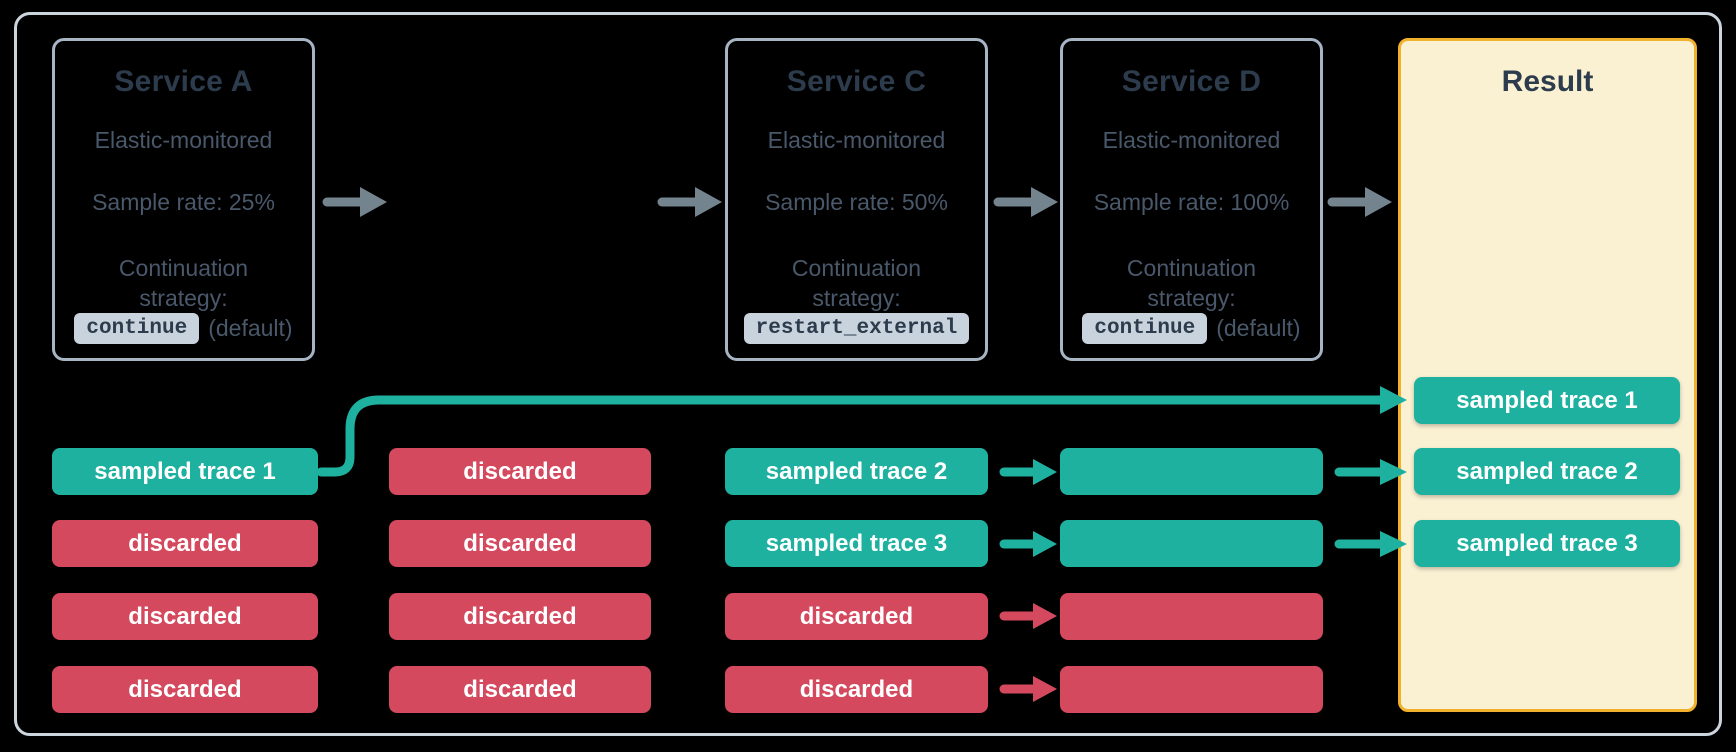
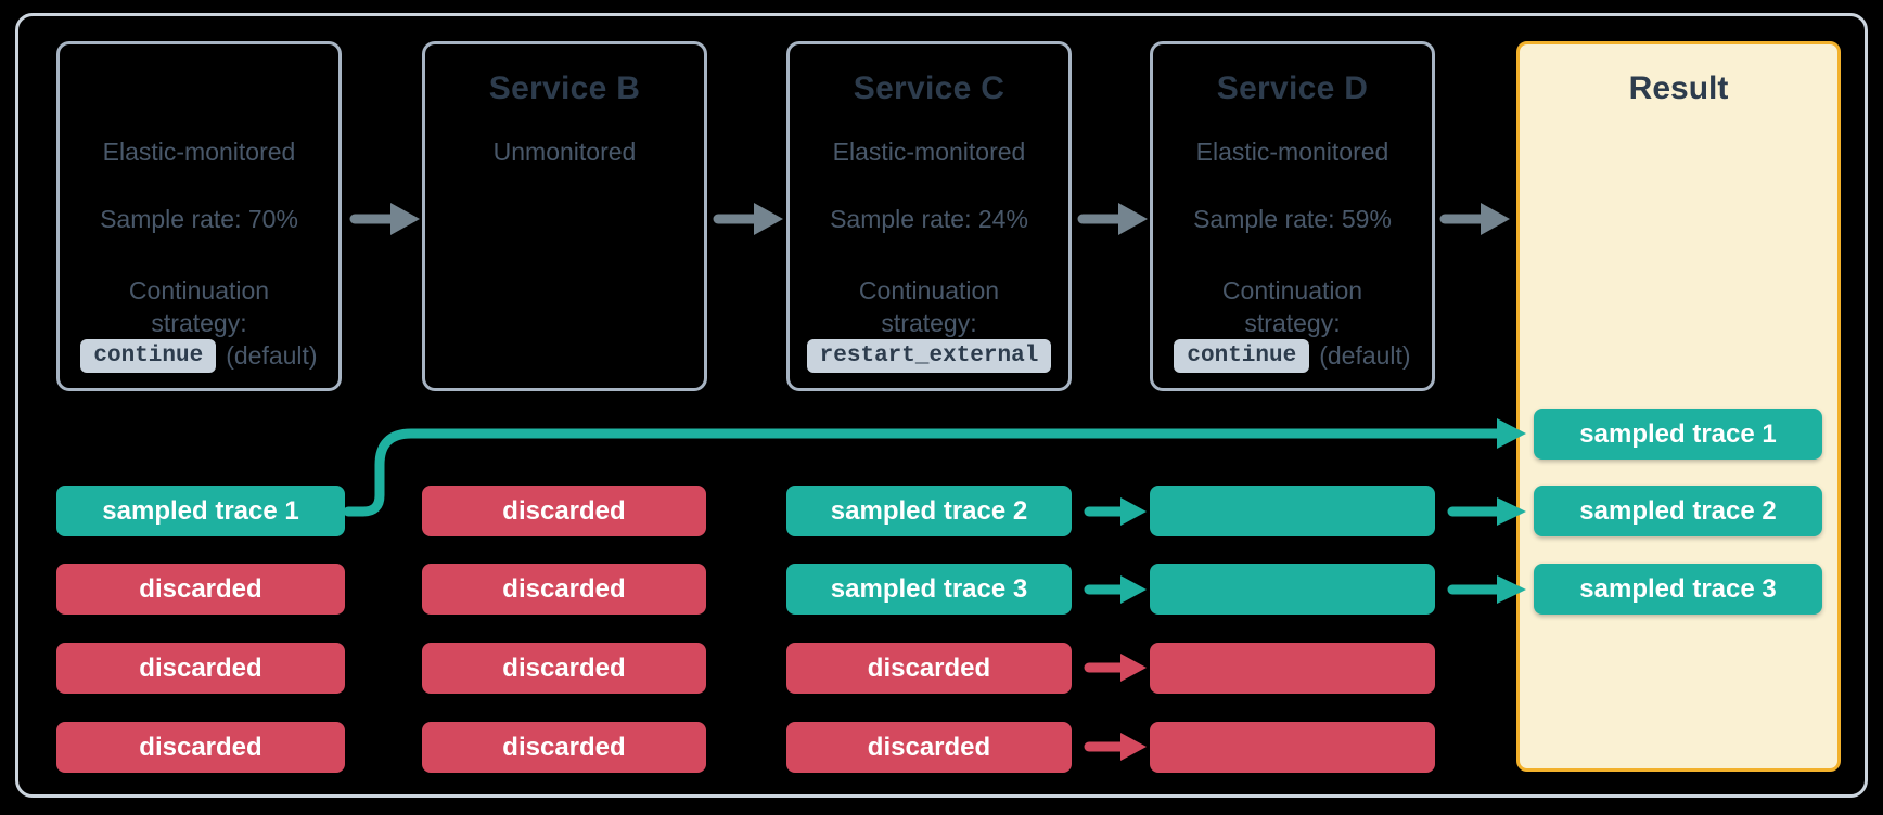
- Service A
  Elastic-monitored
- Sample rate: 25%
+ Sample rate: 70%
  Continuation
  strategy:
  continue
  (default)
+ Service B
+ Unmonitored
  Service C
  Elastic-monitored
- Sample rate: 50%
+ Sample rate: 24%
  Continuation
  strategy:
  restart_external
  Service D
  Elastic-monitored
- Sample rate: 100%
+ Sample rate: 59%
  Continuation
  strategy:
  continue
  (default)
  Result
  sampled trace 1
  discarded
  discarded
  discarded
  discarded
  discarded
  discarded
  discarded
  sampled trace 2
  sampled trace 3
  discarded
  discarded
  sampled trace 1
  sampled trace 2
  sampled trace 3
